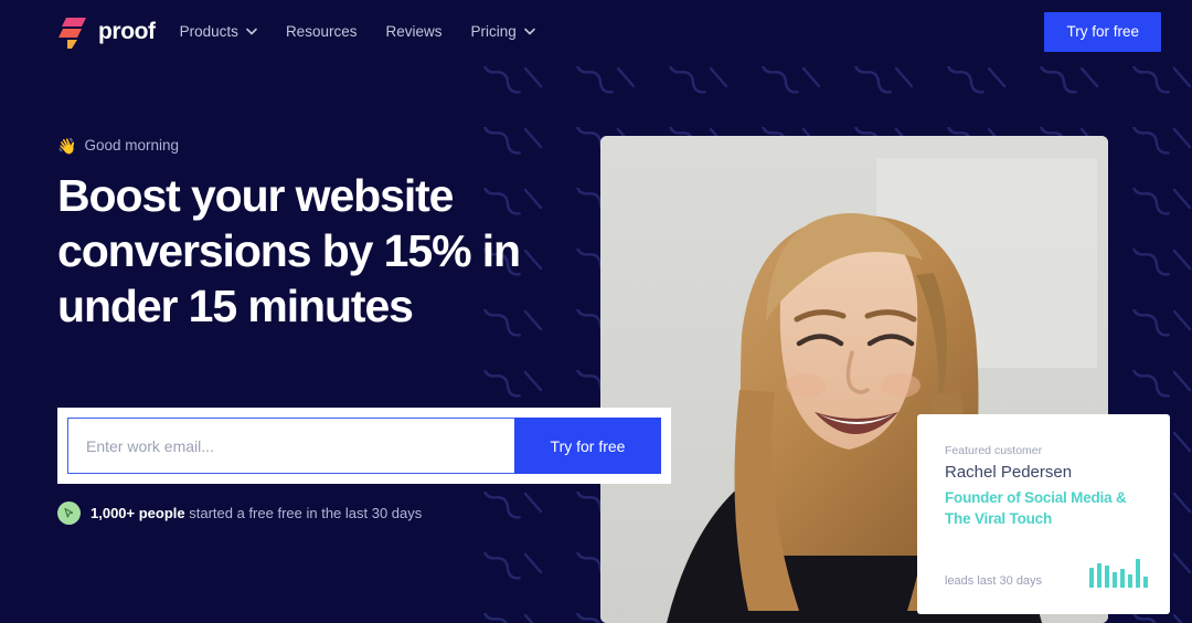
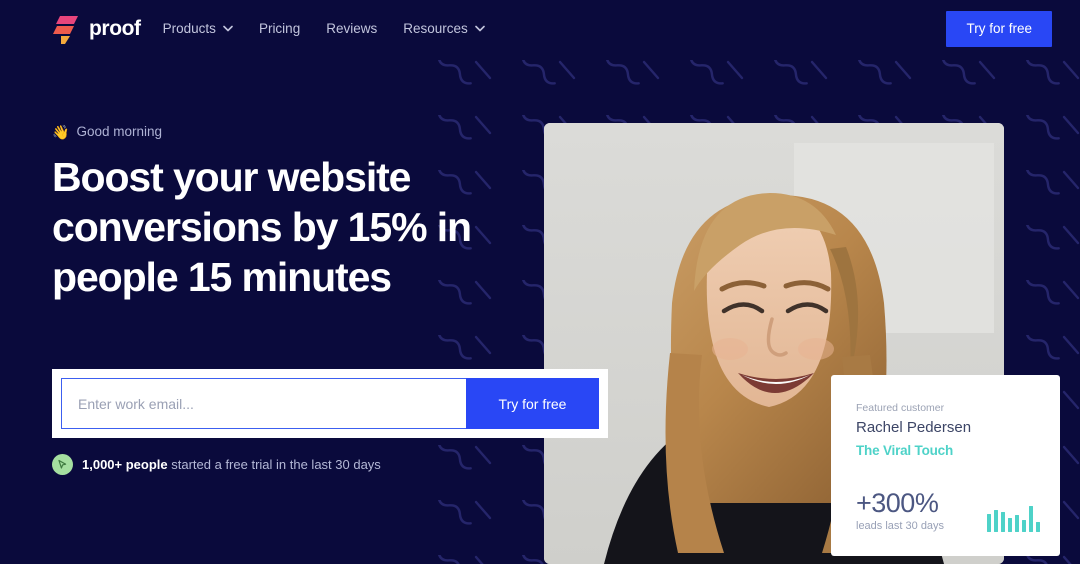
  proof
  Products
- Resources
+ Pricing
  Reviews
- Pricing
+ Resources
  Try for free
  👋
  Good morning
- Boost your website conversions by 15% in under 15 minutes
+ Boost your website conversions by 15% in people 15 minutes
  Enter work email...
  Try for free
- 1,000+ people started a free free in the last 30 days
+ 1,000+ people started a free trial in the last 30 days
  Featured customer
  Rachel Pedersen
- Founder of Social Media &
  The Viral Touch
+ +300%
  leads last 30 days
